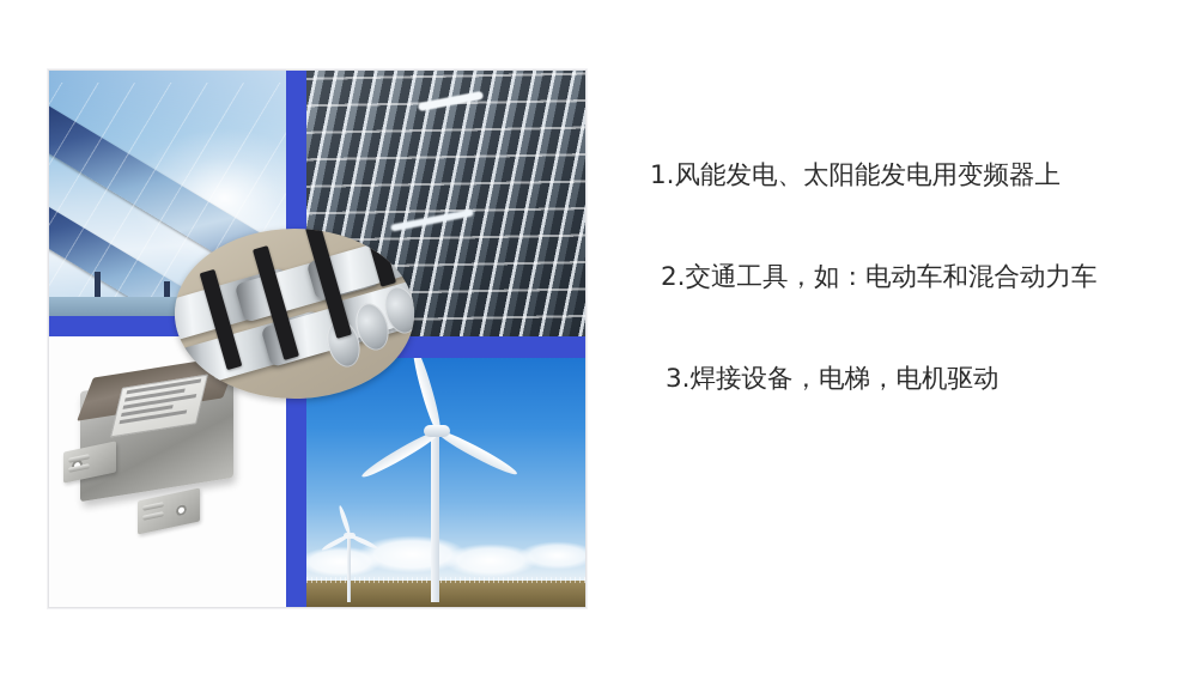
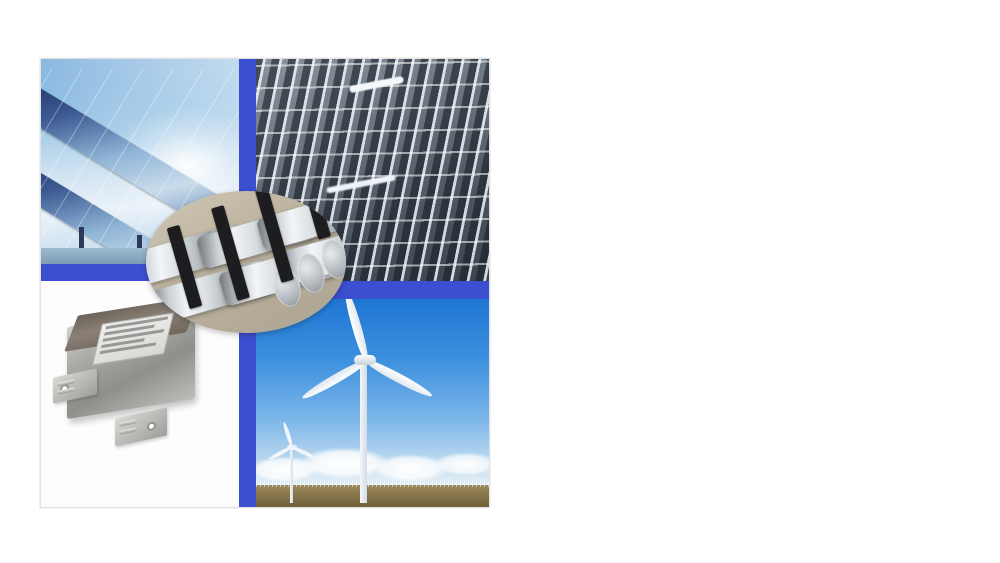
- 1.风能发电、太阳能发电用变频器上
- 2.交通工具，如：电动车和混合动力车
- 3.焊接设备，电梯，电机驱动
